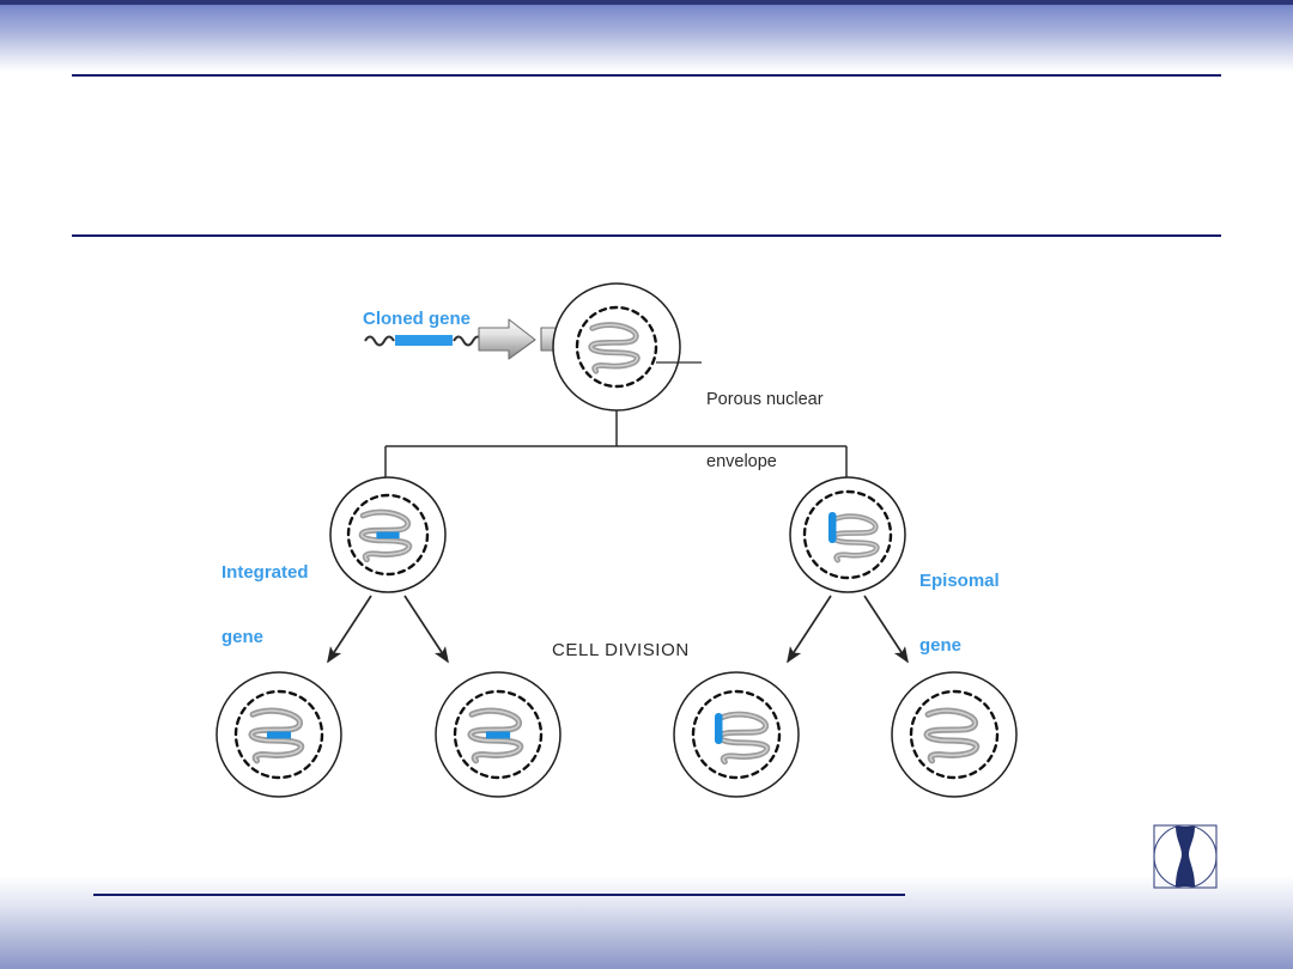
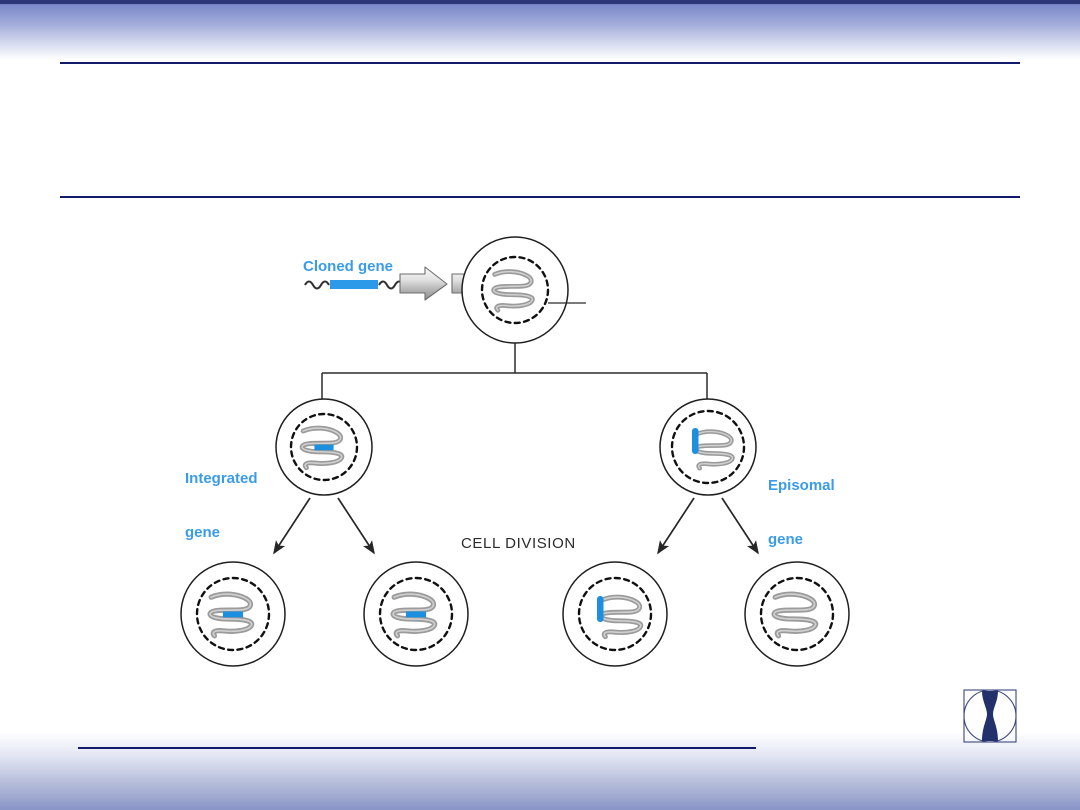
  Cloned gene
- Porous nuclear
- envelope
  Integrated
  gene
  Episomal
  gene
  CELL DIVISION
